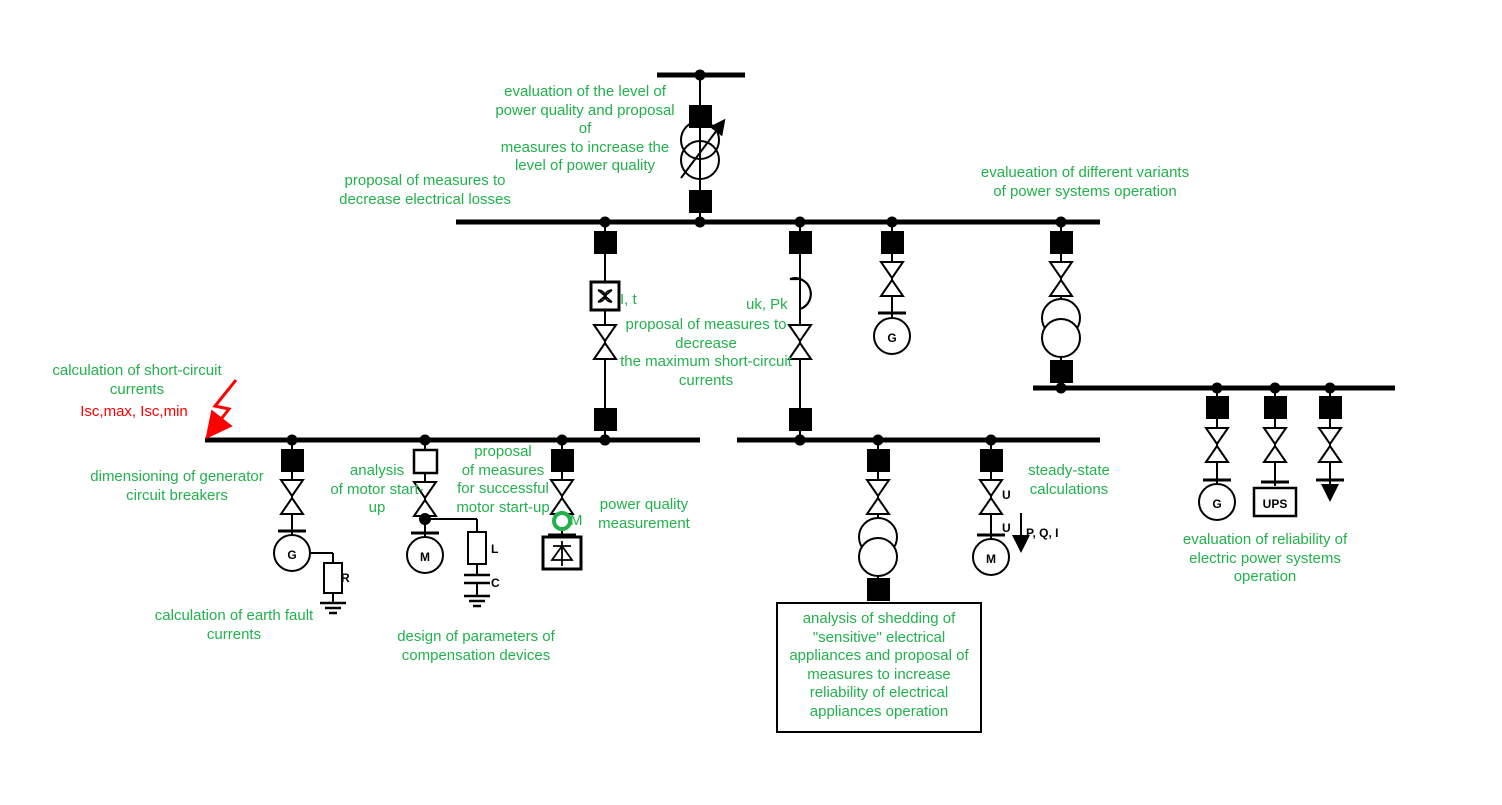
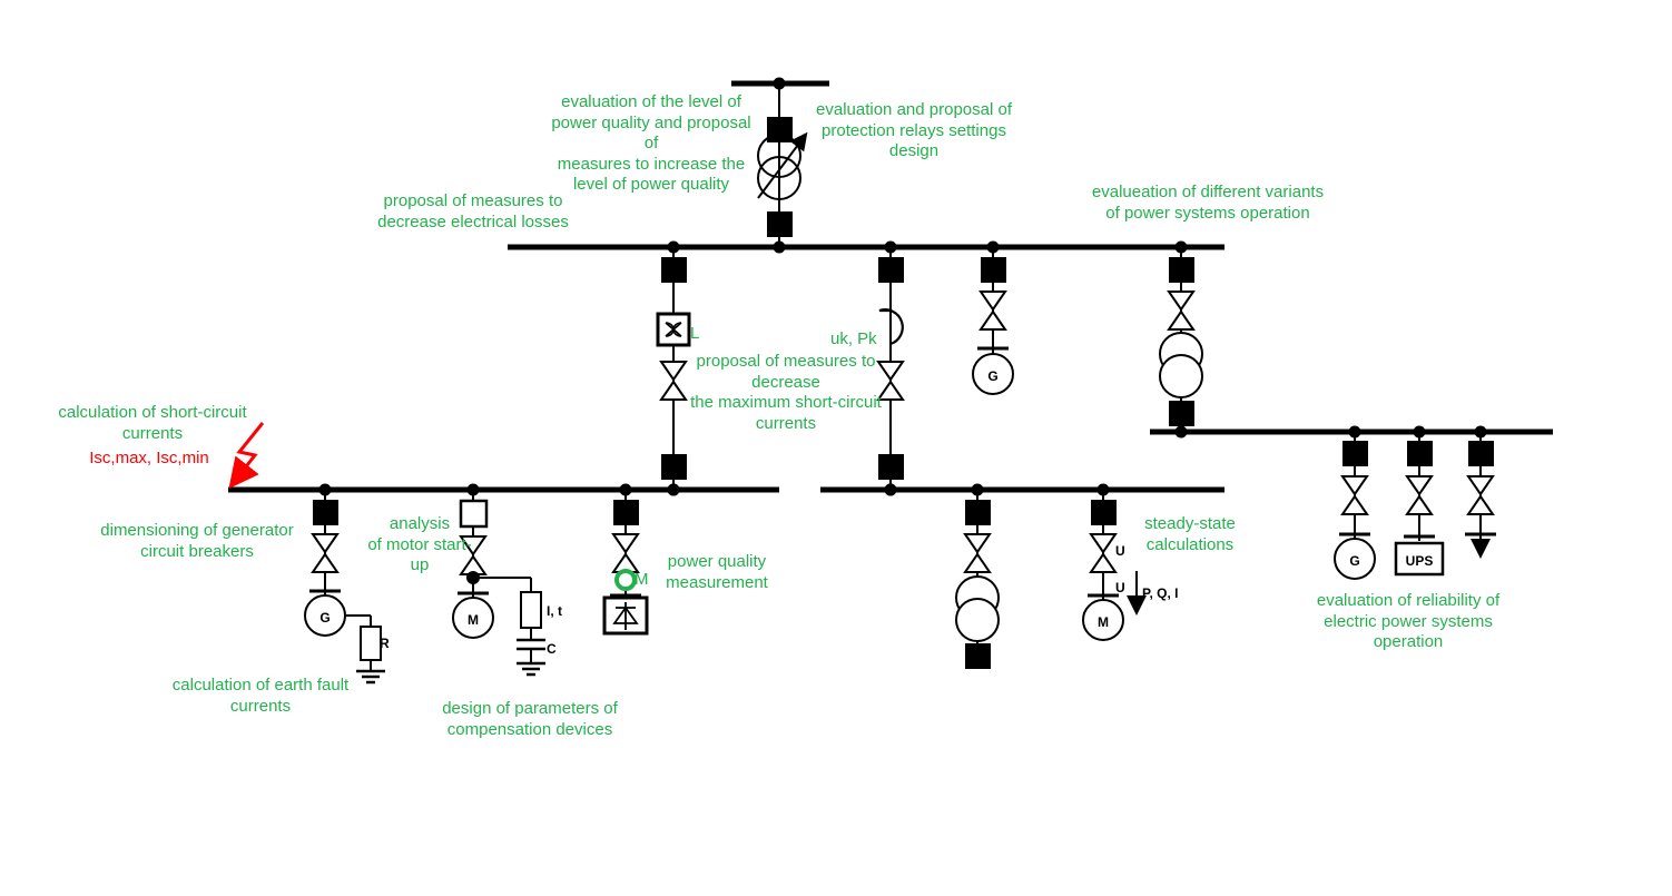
  evaluation of the level of
  power quality and proposal of
  measures to increase the
  level of power quality
+ evaluation and proposal of
+ protection relays settings
+ design
  proposal of measures to
  decrease electrical losses
  evalueation of different variants
  of power systems operation
  proposal of measures to
  decrease
  the maximum short-circuit
  currents
  calculation of short-circuit
  currents
  Isc,max, Isc,min
  dimensioning of generator
  circuit breakers
  analysis
  of motor start-up
- proposal
- of measures
- for successful
- motor start-up
  power quality
  measurement
  calculation of earth fault
  currents
  design of parameters of
  compensation devices
  steady-state
  calculations
  evaluation of reliability of
  electric power systems
  operation
- analysis of shedding of
- "sensitive" electrical
- appliances and proposal of
- measures to increase
- reliability of electrical
- appliances operation
- I, t
+ L
  uk, Pk
  M
  R
- L
+ I, t
  C
  U
  U
  P, Q, I
  G
  M
  G
  M
  G
  UPS
